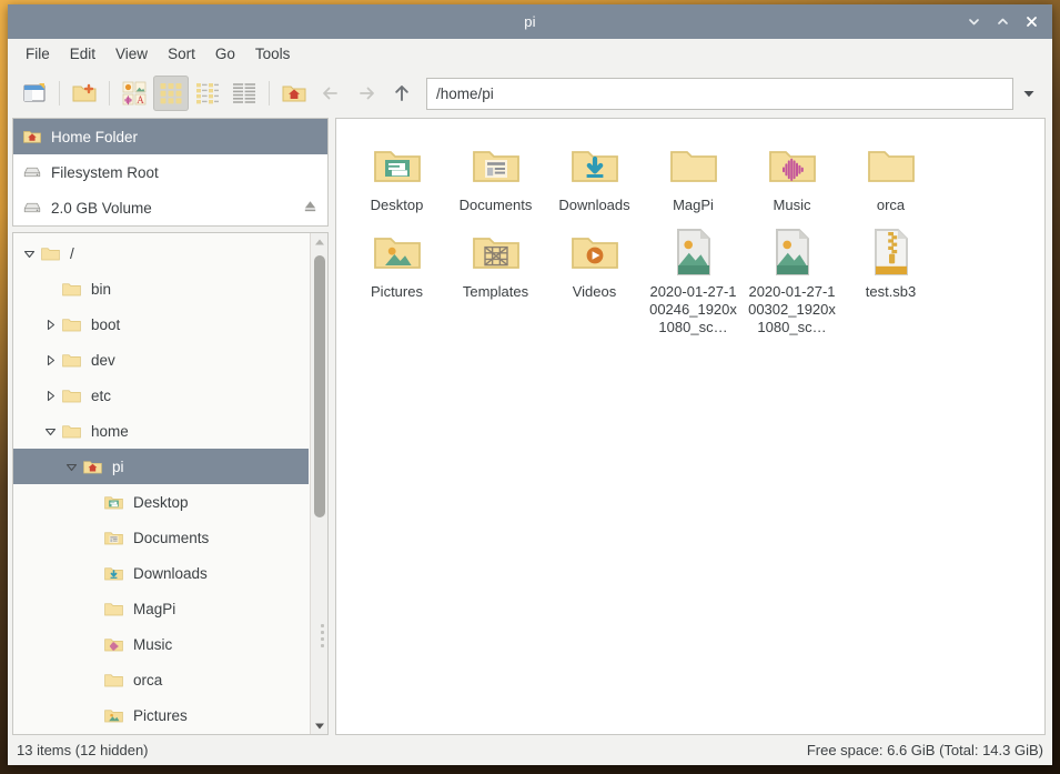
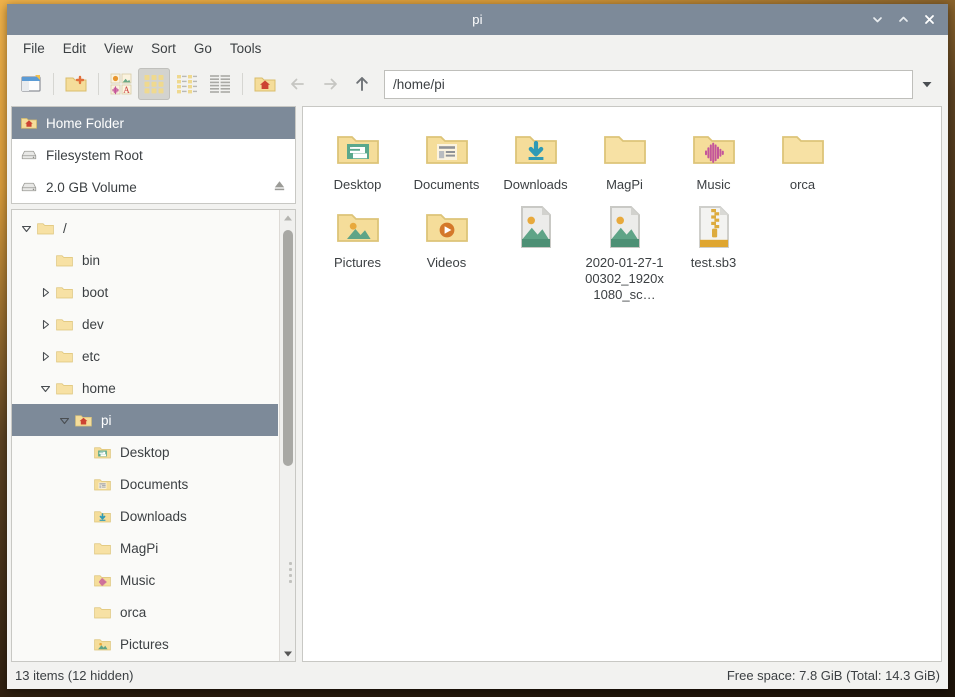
  pi
  File
  Edit
  View
  Sort
  Go
  Tools
  A
  /home/pi
  Home Folder
  Filesystem Root
  2.0 GB Volume
  /
  bin
  boot
  dev
  etc
  home
  pi
  Desktop
  Documents
  Downloads
  MagPi
  Music
  orca
  Pictures
  Desktop
  Documents
  Downloads
  MagPi
  Music
  orca
  Pictures
- Templates
  Videos
- 2020-01-27-100246_1920x1080_sc…
  2020-01-27-100302_1920x1080_sc…
  test.sb3
  13 items (12 hidden)
- Free space: 6.6 GiB (Total: 14.3 GiB)
+ Free space: 7.8 GiB (Total: 14.3 GiB)
